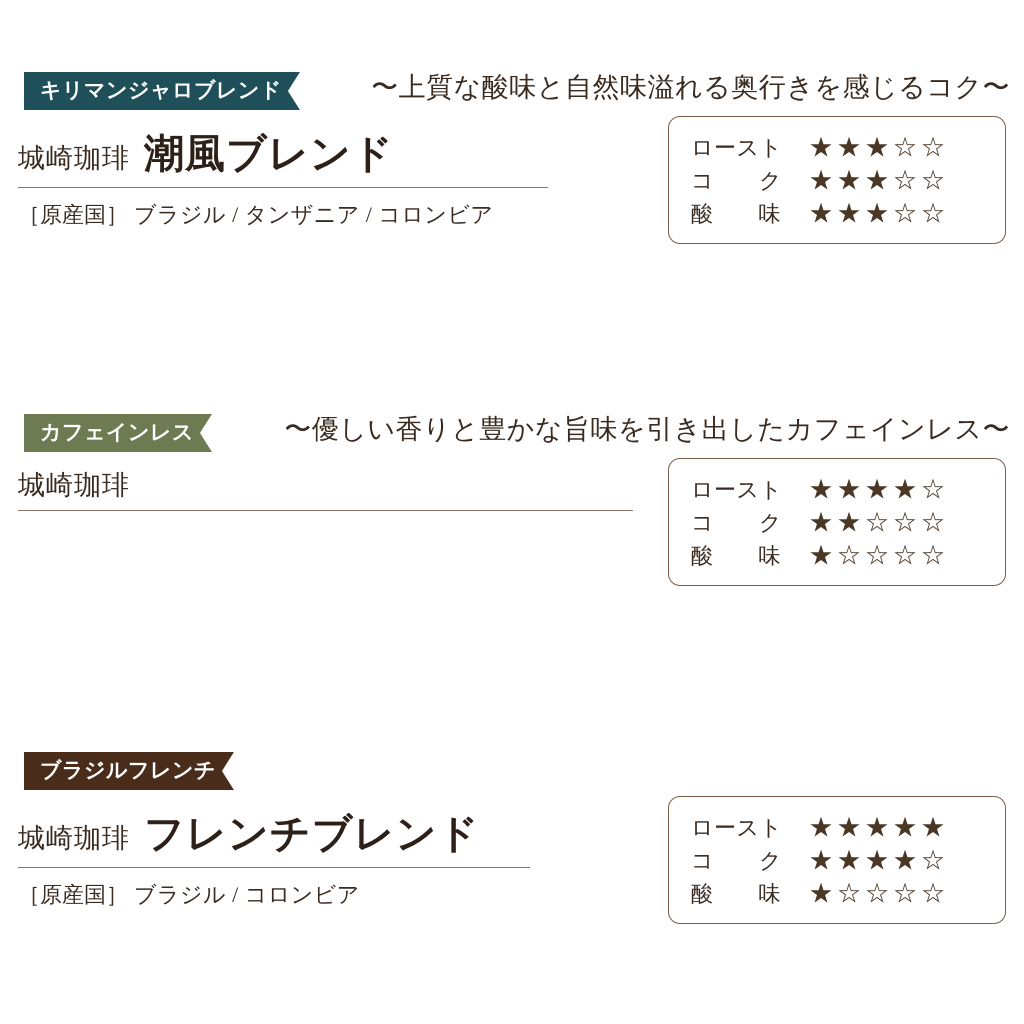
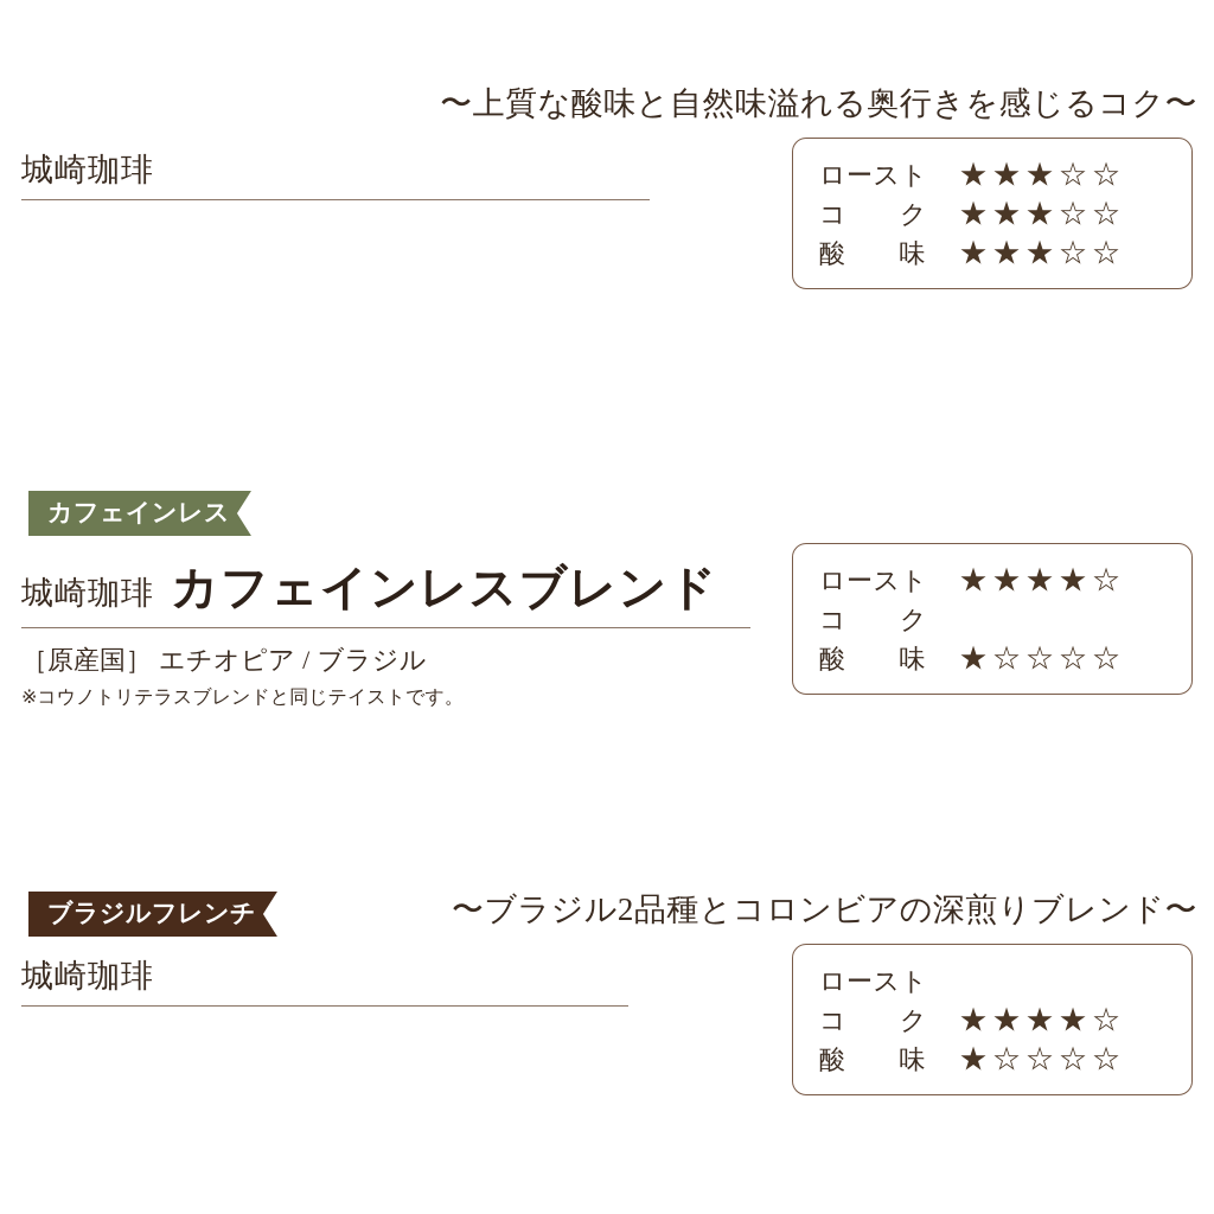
- キリマンジャロブレンド
  〜上質な酸味と自然味溢れる奥行きを感じるコク〜
  城崎珈琲
- 潮風ブレンド
- ［原産国］ ブラジル / タンザニア / コロンビア
  ロースト
  ★★★☆☆
  コ ク
  ★★★☆☆
  酸 味
  ★★★☆☆
  カフェインレス
- 〜優しい香りと豊かな旨味を引き出したカフェインレス〜
  城崎珈琲
+ カフェインレスブレンド
+ ［原産国］ エチオピア / ブラジル
+ ※コウノトリテラスブレンドと同じテイストです。
  ロースト
  ★★★★☆
  コ ク
- ★★☆☆☆
  酸 味
  ★☆☆☆☆
  ブラジルフレンチ
+ 〜ブラジル2品種とコロンビアの深煎りブレンド〜
  城崎珈琲
- フレンチブレンド
- ［原産国］ ブラジル / コロンビア
  ロースト
- ★★★★★
  コ ク
  ★★★★☆
  酸 味
  ★☆☆☆☆
